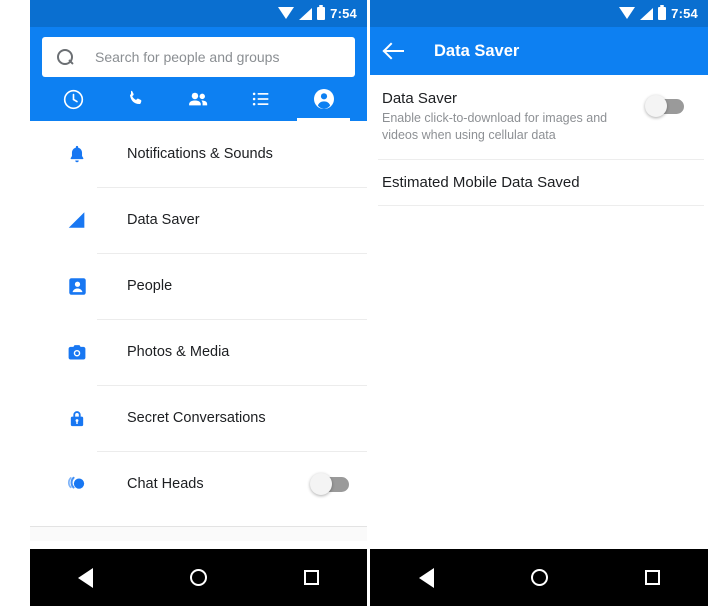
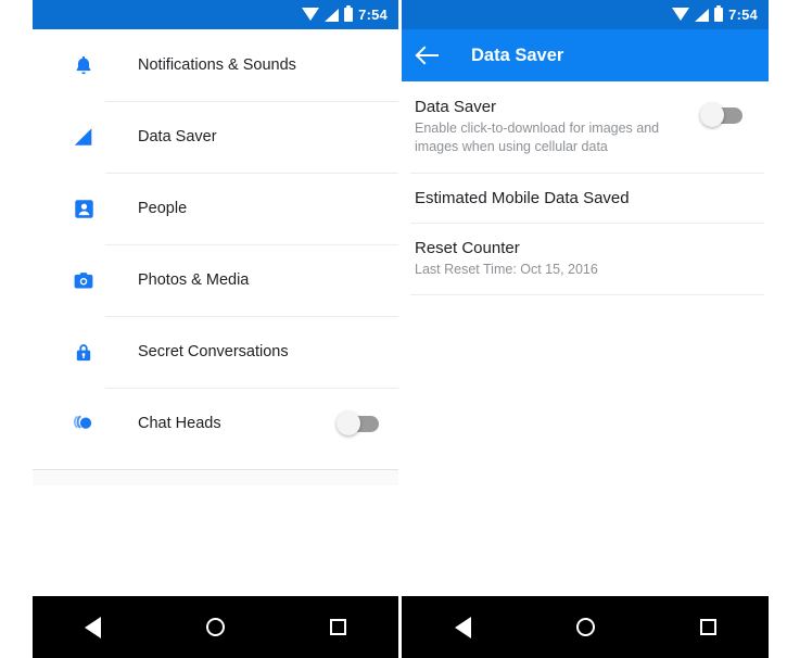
  7:54
- Search for people and groups
  Notifications & Sounds
  Data Saver
  People
  Photos & Media
  Secret Conversations
  Chat Heads
  7:54
  Data Saver
  Data Saver
- Enable click-to-download for images and videos when using cellular data
+ Enable click-to-download for images and images when using cellular data
  Estimated Mobile Data Saved
+ Reset Counter
+ Last Reset Time: Oct 15, 2016
